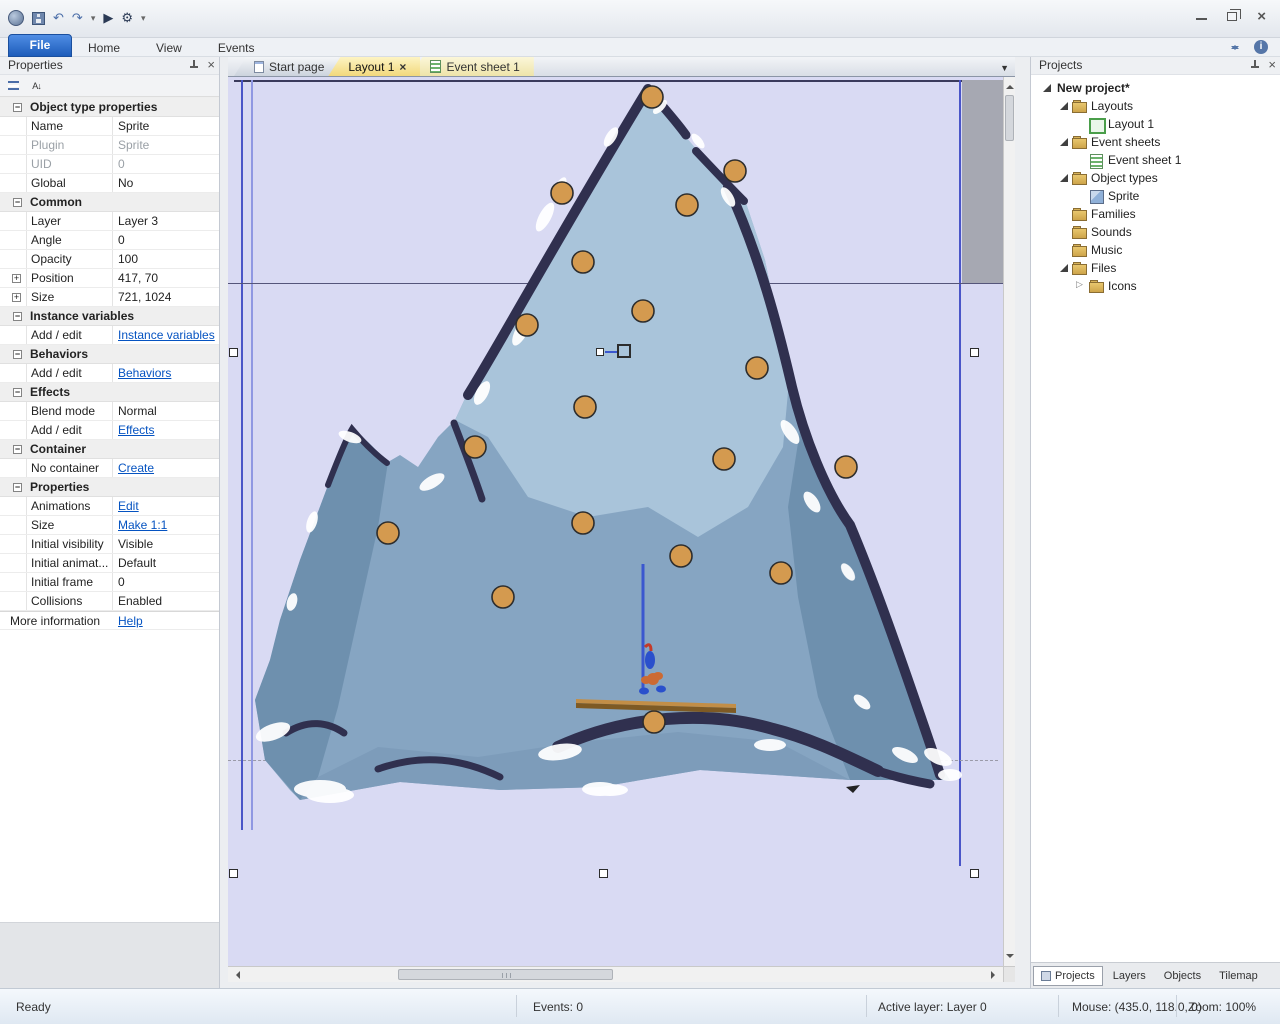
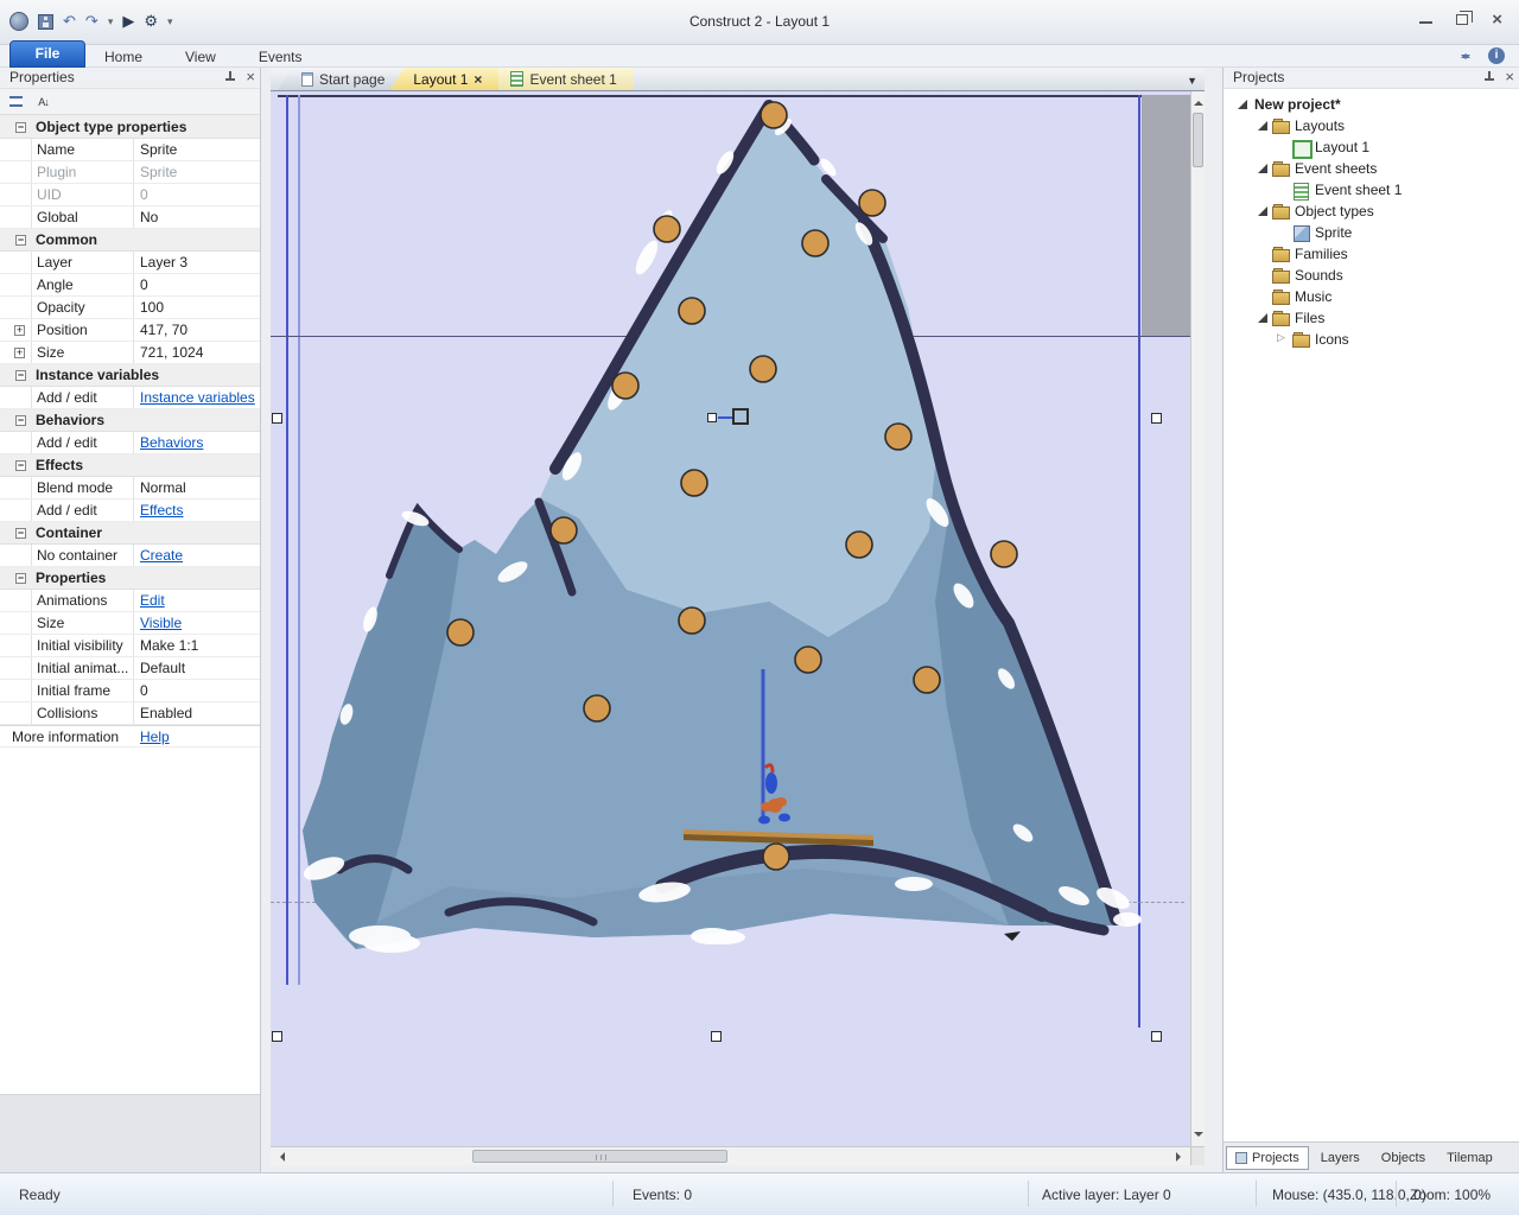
  ↶
  ↷
  ▾
  ▶
  ⚙
  ▾
+ Construct 2 - Layout 1
  ×
  File
  Home
  View
  Events
  Properties
  Object type properties
  Name
  Sprite
  Plugin
  Sprite
  UID
  0
  Global
  No
  Common
  Layer
  Layer 3
  Angle
  0
  Opacity
  100
  Position
  417, 70
  Size
  721, 1024
  Instance variables
  Add / edit
  Instance variables
  Behaviors
  Add / edit
  Behaviors
  Effects
  Blend mode
  Normal
  Add / edit
  Effects
  Container
  No container
  Create
  Properties
  Animations
  Edit
  Size
- Make 1:1
+ Visible
  Initial visibility
- Visible
+ Make 1:1
  Initial animat...
  Default
  Initial frame
  0
  Collisions
  Enabled
  More information
  Help
  Start page
  Layout 1
  Event sheet 1
  ▼
  Projects
  New project*
  Layouts
  Layout 1
  Event sheets
  Event sheet 1
  Object types
  Sprite
  Families
  Sounds
  Music
  Files
  Icons
  Projects
  Layers
  Objects
  Tilemap
  Ready
  Events: 0
  Active layer: Layer 0
  Mouse: (435.0, 1180, 0)
  Zoom: 100%
